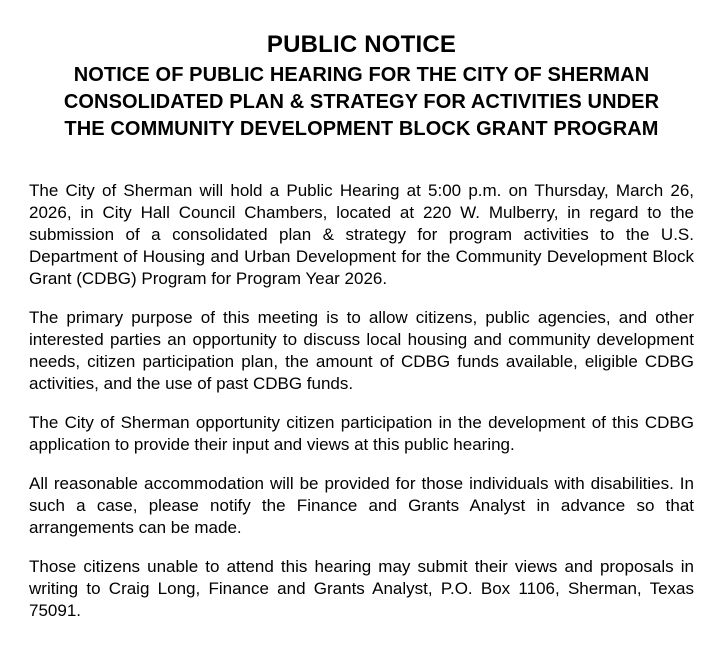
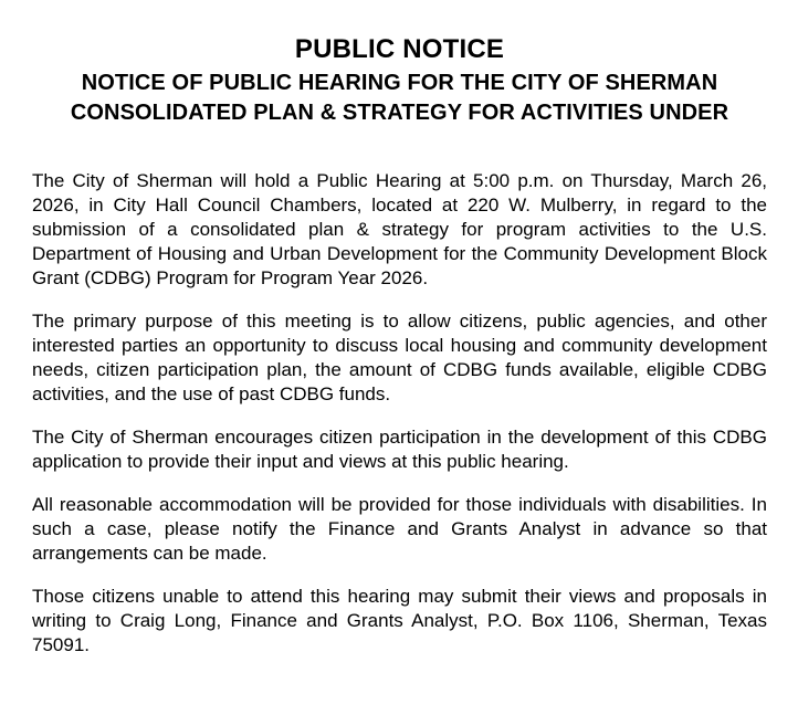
  PUBLIC NOTICE
  NOTICE OF PUBLIC HEARING FOR THE CITY OF SHERMAN
  CONSOLIDATED PLAN & STRATEGY FOR ACTIVITIES UNDER
- THE COMMUNITY DEVELOPMENT BLOCK GRANT PROGRAM
  The City of Sherman will hold a Public Hearing at 5:00 p.m. on Thursday, March 26, 2026, in City Hall Council Chambers, located at 220 W. Mulberry, in regard to the submission of a consolidated plan & strategy for program activities to the U.S. Department of Housing and Urban Development for the Community Development Block Grant (CDBG) Program for Program Year 2026.
  The primary purpose of this meeting is to allow citizens, public agencies, and other interested parties an opportunity to discuss local housing and community development needs, citizen participation plan, the amount of CDBG funds available, eligible CDBG activities, and the use of past CDBG funds.
- The City of Sherman opportunity citizen participation in the development of this CDBG application to provide their input and views at this public hearing.
+ The City of Sherman encourages citizen participation in the development of this CDBG application to provide their input and views at this public hearing.
  All reasonable accommodation will be provided for those individuals with disabilities. In such a case, please notify the Finance and Grants Analyst in advance so that arrangements can be made.
  Those citizens unable to attend this hearing may submit their views and proposals in writing to Craig Long, Finance and Grants Analyst, P.O. Box 1106, Sherman, Texas 75091.
